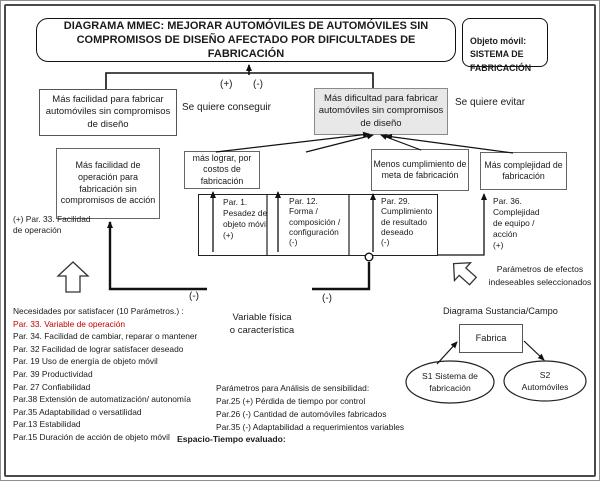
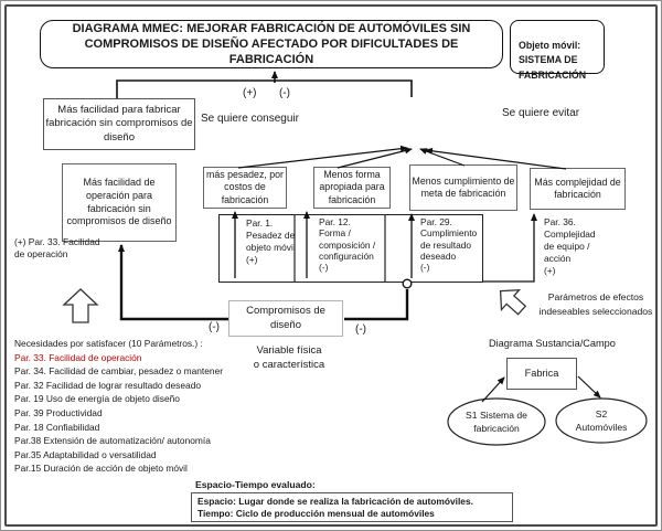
- DIAGRAMA MMEC: MEJORAR AUTOMÓVILES DE AUTOMÓVILES SIN COMPROMISOS DE DISEÑO AFECTADO POR DIFICULTADES DE FABRICACIÓN
+ DIAGRAMA MMEC: MEJORAR FABRICACIÓN DE AUTOMÓVILES SIN COMPROMISOS DE DISEÑO AFECTADO POR DIFICULTADES DE FABRICACIÓN
  Objeto móvil:
  SISTEMA DE
  FABRICACIÓN
  (+)
  (-)
- Más facilidad para fabricar automóviles sin compromisos de diseño
+ Más facilidad para fabricar fabricación sin compromisos de diseño
  Se quiere conseguir
- Más dificultad para fabricar automóviles sin compromisos de diseño
  Se quiere evitar
- Más facilidad de operación para fabricación sin compromisos de acción
+ Más facilidad de operación para fabricación sin compromisos de diseño
- más lograr, por costos de fabricación
+ más pesadez, por costos de fabricación
+ Menos forma apropiada para fabricación
  Menos cumplimiento de meta de fabricación
  Más complejidad de fabricación
  (+) Par. 33. Facilidad
  de operación
  Par. 1.
  Pesadez de
  objeto móvi
  (+)
  Par. 12.
  Forma /
  composición /
  configuración
  (-)
  Par. 29.
  Cumplimiento
  de resultado
  deseado
  (-)
  Par. 36.
  Complejidad
  de equipo /
  acción
  (+)
+ Compromisos de diseño
  (-)
  (-)
  Variable física
  o característica
  Parámetros de efectos
  indeseables seleccionados
  Necesidades por satisfacer (10 Parámetros.) :
- Par. 33. Variable de operación
+ Par. 33. Facilidad de operación
- Par. 34. Facilidad de cambiar, reparar o mantener
+ Par. 34. Facilidad de cambiar, pesadez o mantener
- Par. 32 Facilidad de lograr satisfacer deseado
+ Par. 32 Facilidad de lograr resultado deseado
- Par. 19 Uso de energía de objeto móvil
+ Par. 19 Uso de energía de objeto diseño
  Par. 39 Productividad
- Par. 27 Confiabilidad
+ Par. 18 Confiabilidad
  Par.38 Extensión de automatización/ autonomía
  Par.35 Adaptabilidad o versatilidad
- Par.13 Estabilidad
  Par.15 Duración de acción de objeto móvil
- Parámetros para Análisis de sensibilidad:
- Par.25 (+) Pérdida de tiempo por control
- Par.26 (-) Cantidad de automóviles fabricados
- Par.35 (-) Adaptabilidad a requerimientos variables
  Espacio-Tiempo evaluado:
+ Espacio: Lugar donde se realiza la fabricación de automóviles.
+ Tiempo: Ciclo de producción mensual de automóviles
  Diagrama Sustancia/Campo
  Fabrica
  S1 Sistema de
  fabricación
  S2
  Automóviles
